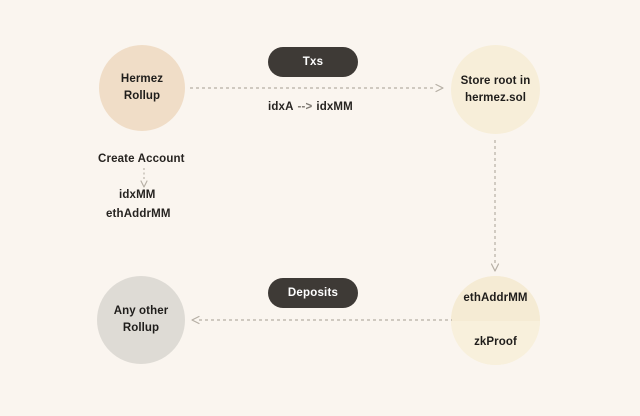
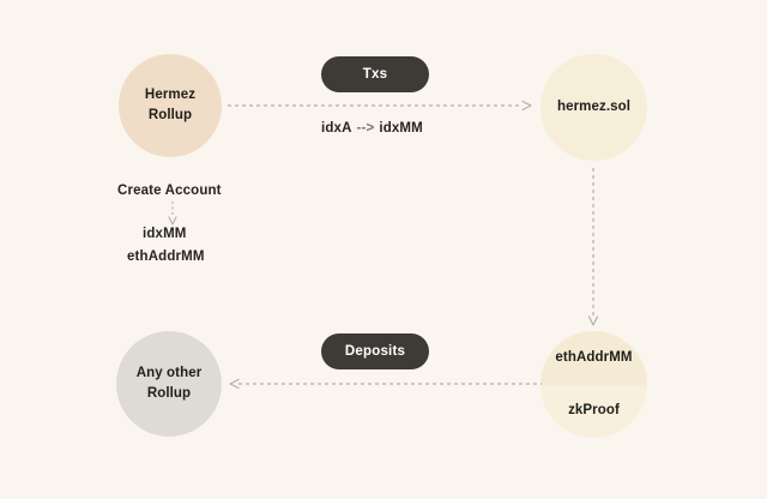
  Hermez
  Rollup
- Store root in
  hermez.sol
  Any other
  Rollup
  ethAddrMM
  zkProof
  Txs
  Deposits
  idxA --> idxMM
  Create Account
  idxMM
  ethAddrMM
